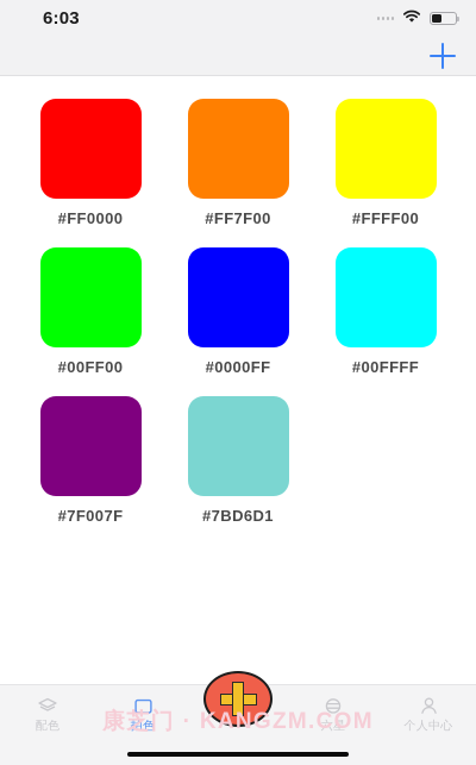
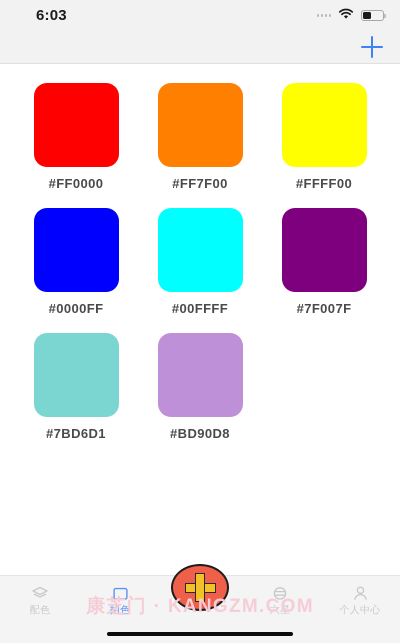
  6:03
  #FF0000
  #FF7F00
  #FFFF00
- #00FF00
  #0000FF
  #00FFFF
  #7F007F
  #7BD6D1
+ #BD90D8
  康芝门 · KANGZM.COM
  配色
  拍色
  六星
  个人中心
